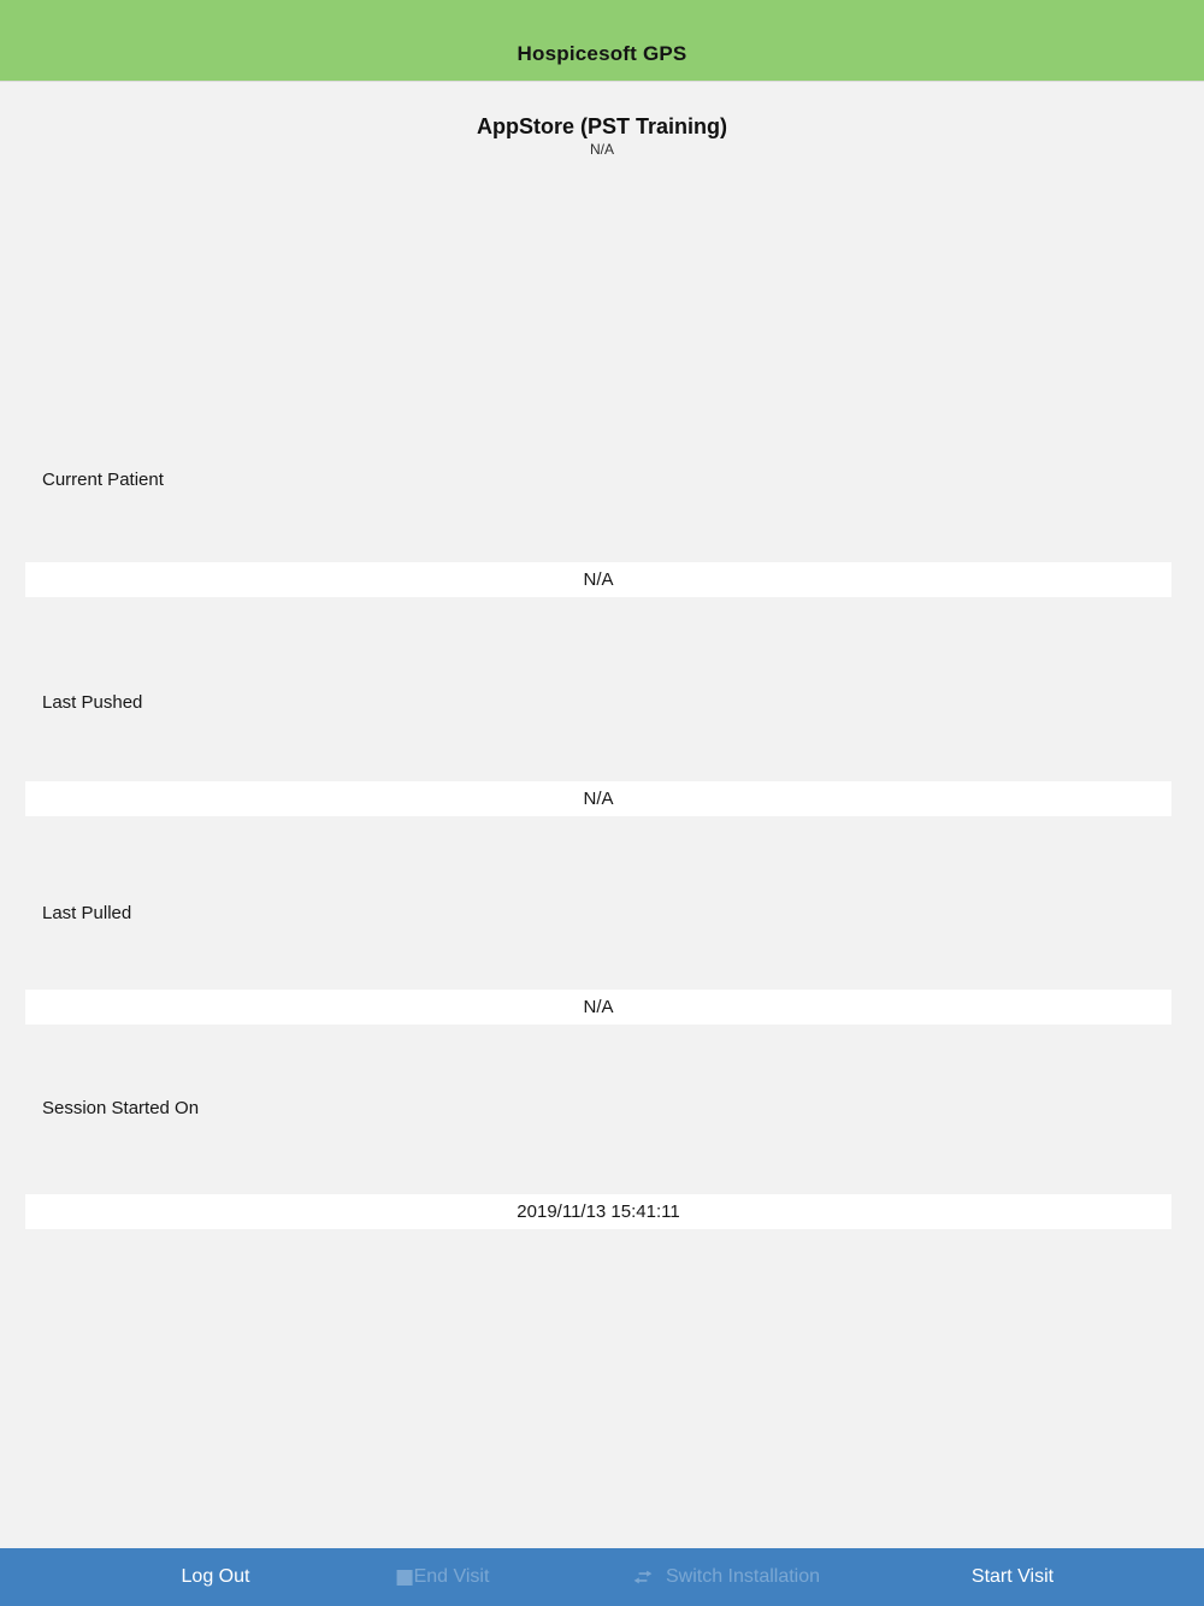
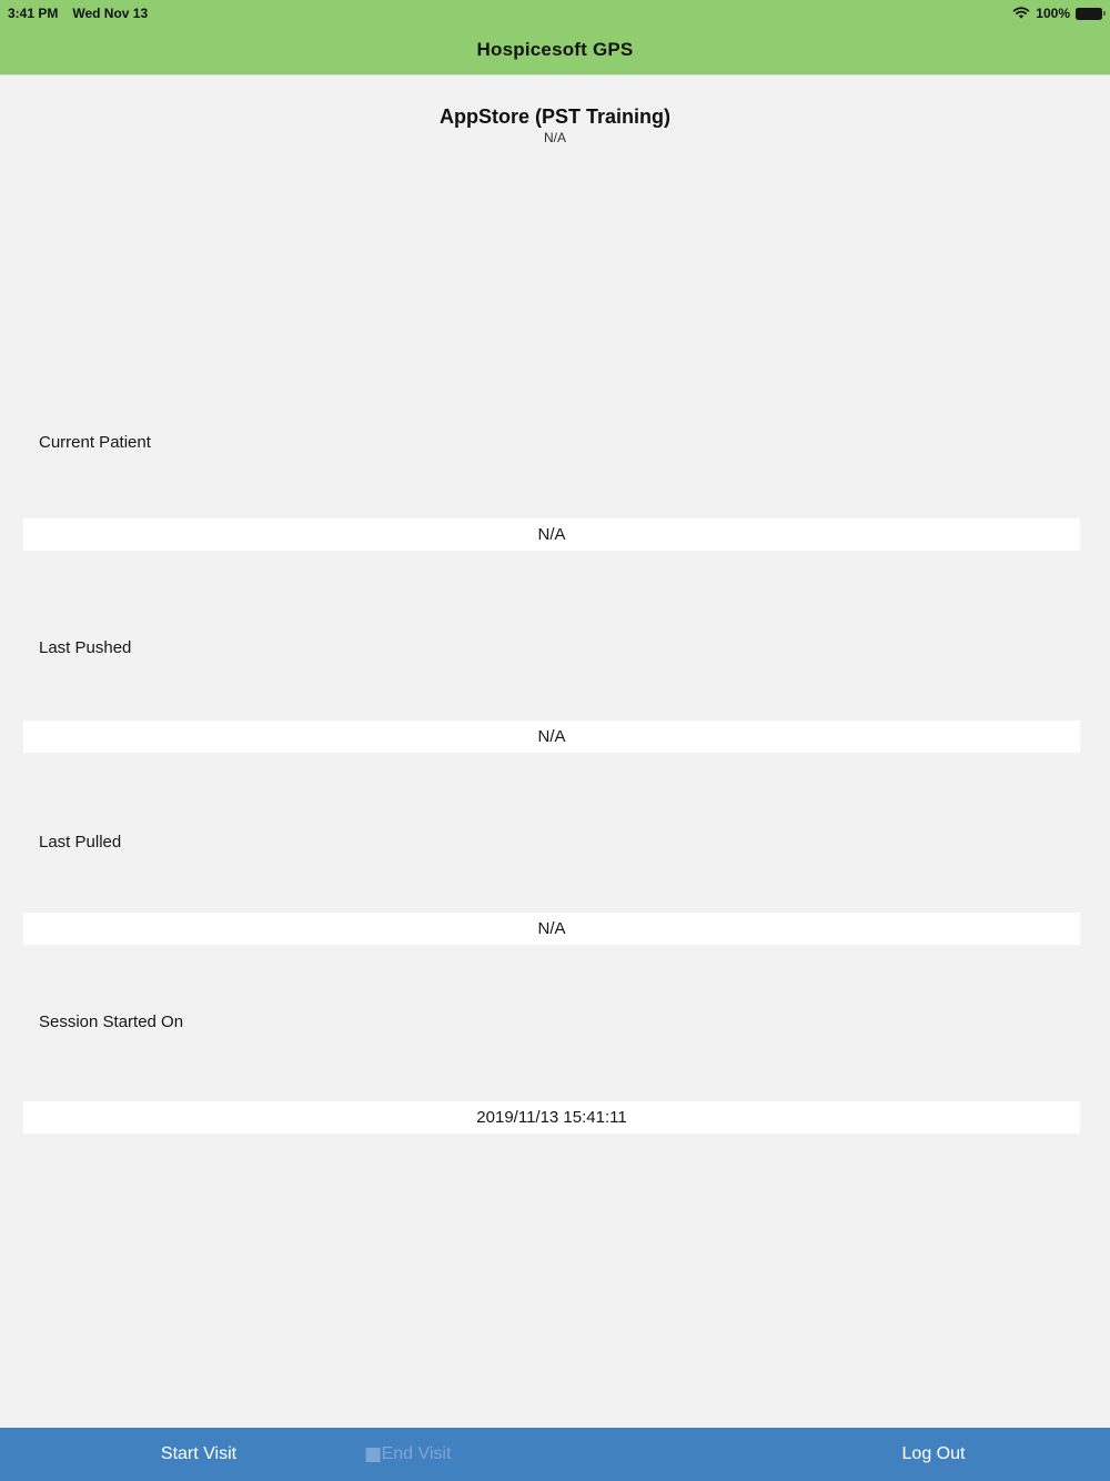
+ 3:41 PM
+ Wed Nov 13
+ 100%
  Hospicesoft GPS
  AppStore (PST Training)
  N/A
  Current Patient
  N/A
  Last Pushed
  N/A
  Last Pulled
  N/A
  Session Started On
  2019/11/13 15:41:11
- Log Out
+ Start Visit
  End Visit
- Switch Installation
- Start Visit
+ Log Out
